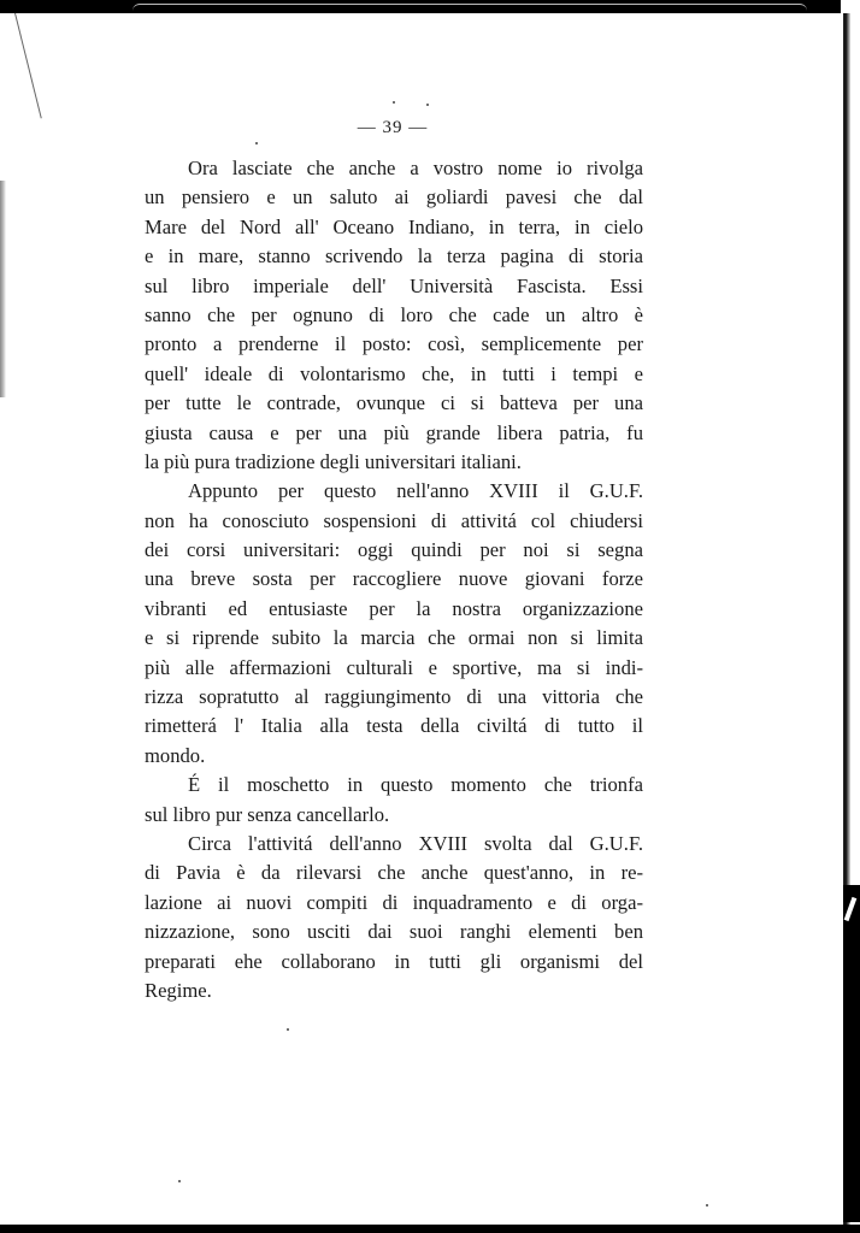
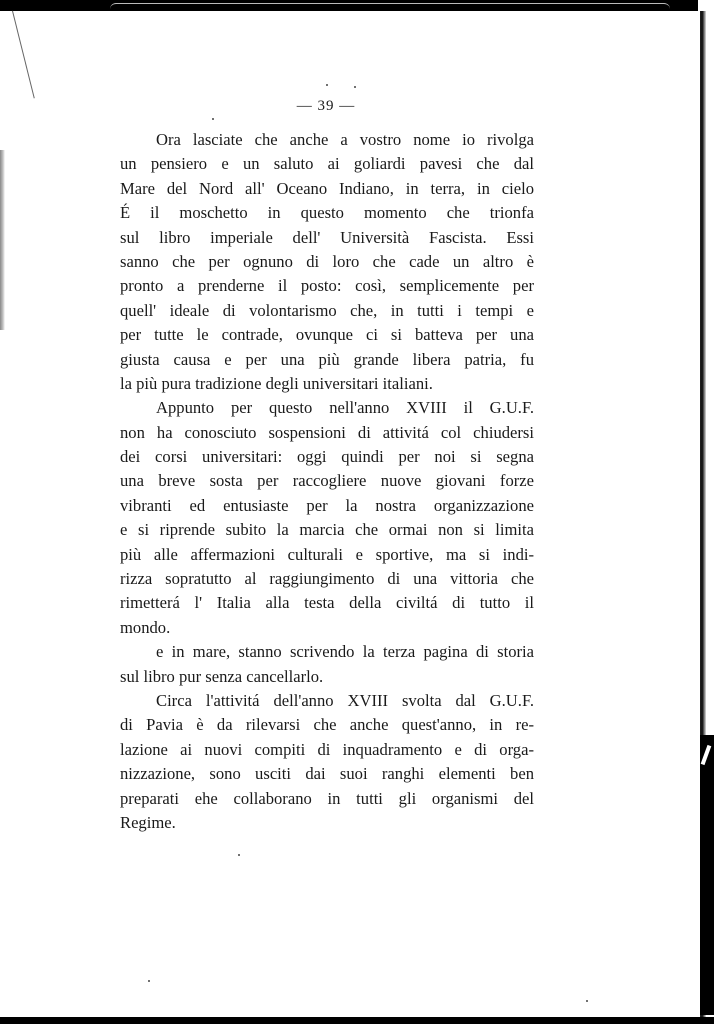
  — 39 —
  Ora lasciate che anche a vostro nome io rivolga
  un pensiero e un saluto ai goliardi pavesi che dal
  Mare del Nord all' Oceano Indiano, in terra, in cielo
- e in mare, stanno scrivendo la terza pagina di storia
+ É il moschetto in questo momento che trionfa
  sul libro imperiale dell' Università Fascista. Essi
  sanno che per ognuno di loro che cade un altro è
  pronto a prenderne il posto: così, semplicemente per
  quell' ideale di volontarismo che, in tutti i tempi e
  per tutte le contrade, ovunque ci si batteva per una
  giusta causa e per una più grande libera patria, fu
  la più pura tradizione degli universitari italiani.
  Appunto per questo nell'anno XVIII il G.U.F.
  non ha conosciuto sospensioni di attivitá col chiudersi
  dei corsi universitari: oggi quindi per noi si segna
  una breve sosta per raccogliere nuove giovani forze
  vibranti ed entusiaste per la nostra organizzazione
  e si riprende subito la marcia che ormai non si limita
  più alle affermazioni culturali e sportive, ma si indi-
  rizza sopratutto al raggiungimento di una vittoria che
  rimetterá l' Italia alla testa della civiltá di tutto il
  mondo.
- É il moschetto in questo momento che trionfa
+ e in mare, stanno scrivendo la terza pagina di storia
  sul libro pur senza cancellarlo.
  Circa l'attivitá dell'anno XVIII svolta dal G.U.F.
  di Pavia è da rilevarsi che anche quest'anno, in re-
  lazione ai nuovi compiti di inquadramento e di orga-
  nizzazione, sono usciti dai suoi ranghi elementi ben
  preparati ehe collaborano in tutti gli organismi del
  Regime.
